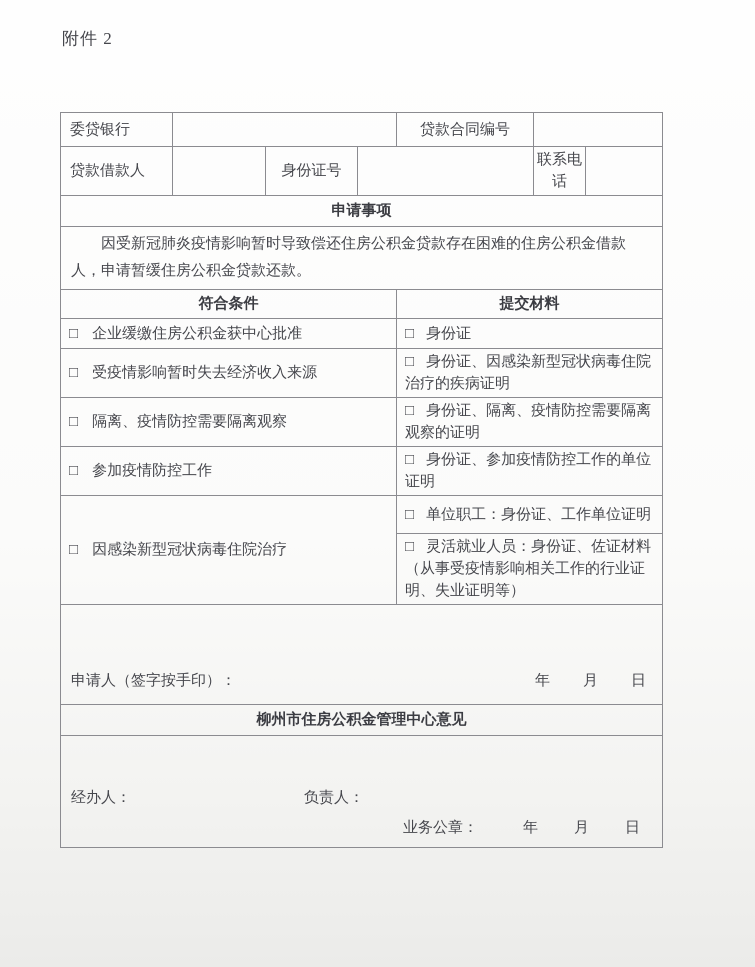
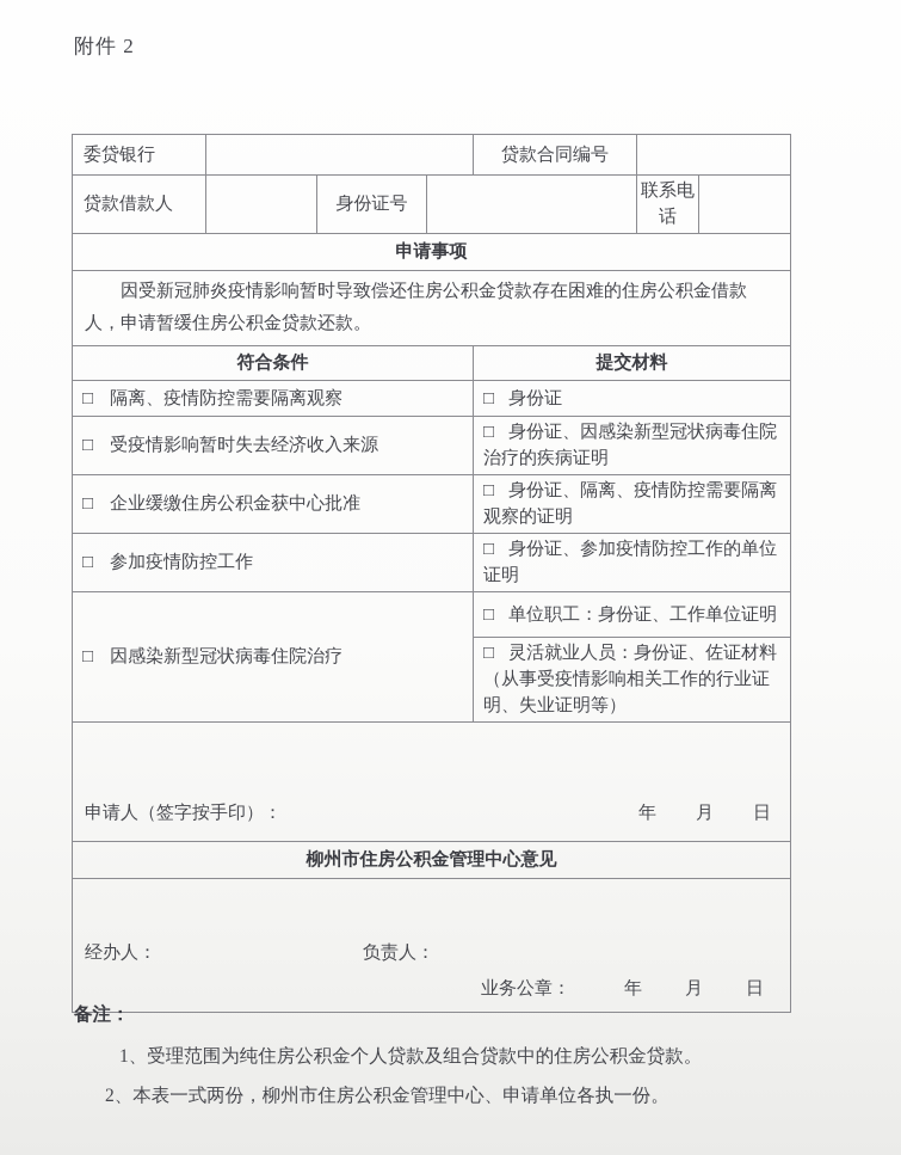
  附件 2
  委贷银行		贷款合同编号
  贷款借款人		身份证号		联系电话
  申请事项
  因受新冠肺炎疫情影响暂时导致偿还住房公积金贷款存在困难的住房公积金借款人，申请暂缓住房公积金贷款还款。
  符合条件	提交材料
- □ 企业缓缴住房公积金获中心批准	□ 身份证
+ □ 隔离、疫情防控需要隔离观察	□ 身份证
  □ 受疫情影响暂时失去经济收入来源	□ 身份证、因感染新型冠状病毒住院治疗的疾病证明
- □ 隔离、疫情防控需要隔离观察	□ 身份证、隔离、疫情防控需要隔离观察的证明
+ □ 企业缓缴住房公积金获中心批准	□ 身份证、隔离、疫情防控需要隔离观察的证明
  □ 参加疫情防控工作	□ 身份证、参加疫情防控工作的单位证明
  □ 因感染新型冠状病毒住院治疗	□ 单位职工：身份证、工作单位证明
  □ 灵活就业人员：身份证、佐证材料（从事受疫情影响相关工作的行业证明、失业证明等）
  申请人（签字按手印）： 年 月 日
  柳州市住房公积金管理中心意见
  经办人： 负责人： 业务公章： 年 月 日
+ 备注：
+ 1、受理范围为纯住房公积金个人贷款及组合贷款中的住房公积金贷款。
+ 2、本表一式两份，柳州市住房公积金管理中心、申请单位各执一份。
